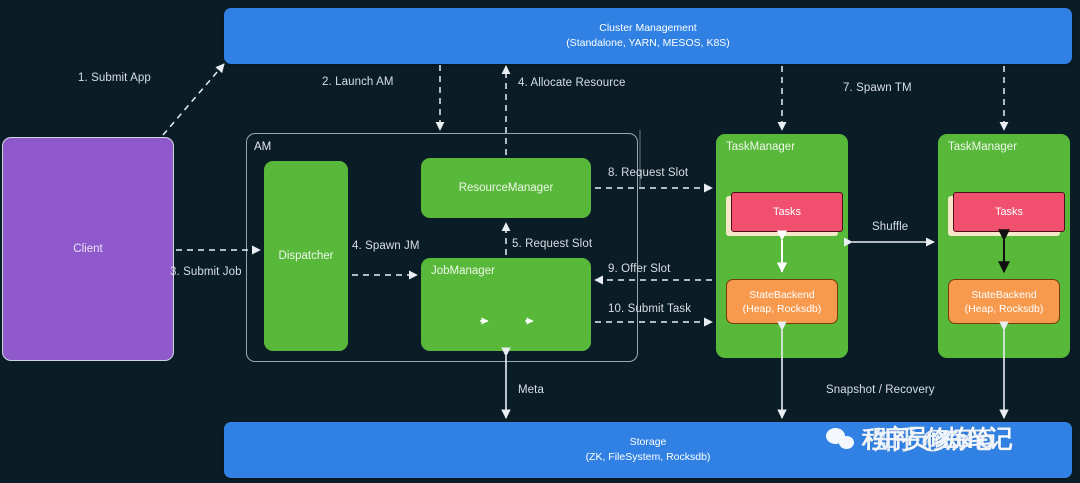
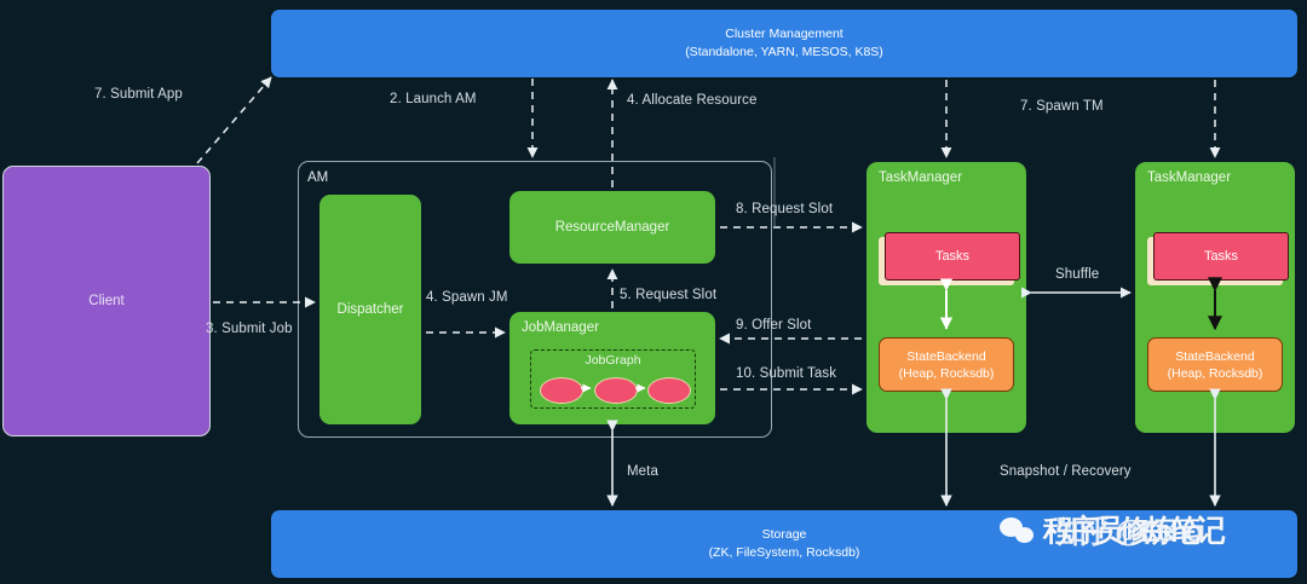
  Cluster Management
  (Standalone, YARN, MESOS, K8S)
  Client
  AM
  Dispatcher
  ResourceManager
  JobManager
+ JobGraph
  TaskManager
  Tasks
  StateBackend
  (Heap, Rocksdb)
  TaskManager
  Tasks
  StateBackend
  (Heap, Rocksdb)
  Storage
  (ZK, FileSystem, Rocksdb)
- 1. Submit App
+ 7. Submit App
  2. Launch AM
  3. Submit Job
  4. Spawn JM
  5. Request Slot
  4. Allocate Resource
  7. Spawn TM
  8. Request Slot
  9. Offer Slot
  10. Submit Task
  Shuffle
  Meta
  Snapshot / Recovery
  程序员修炼笔记
  知乎 @Echo
